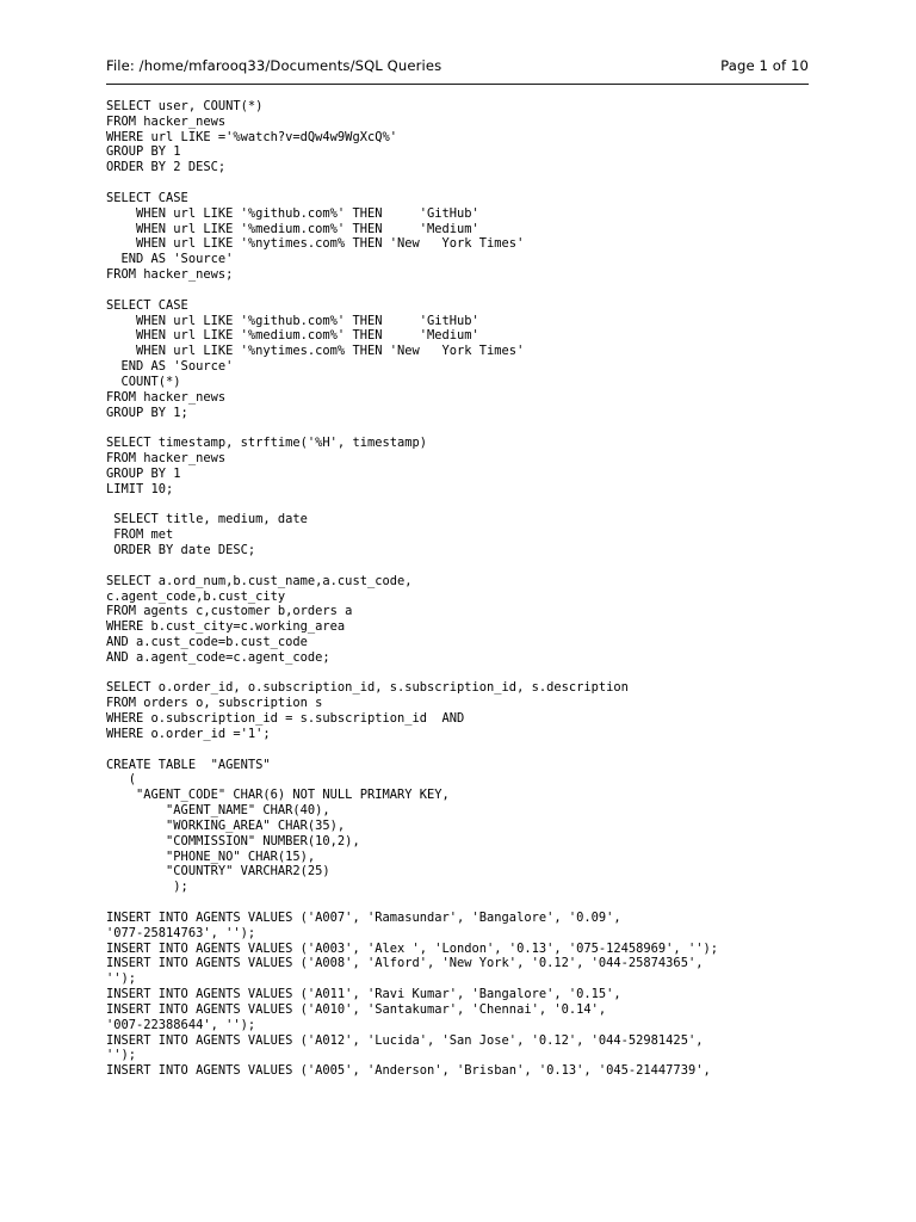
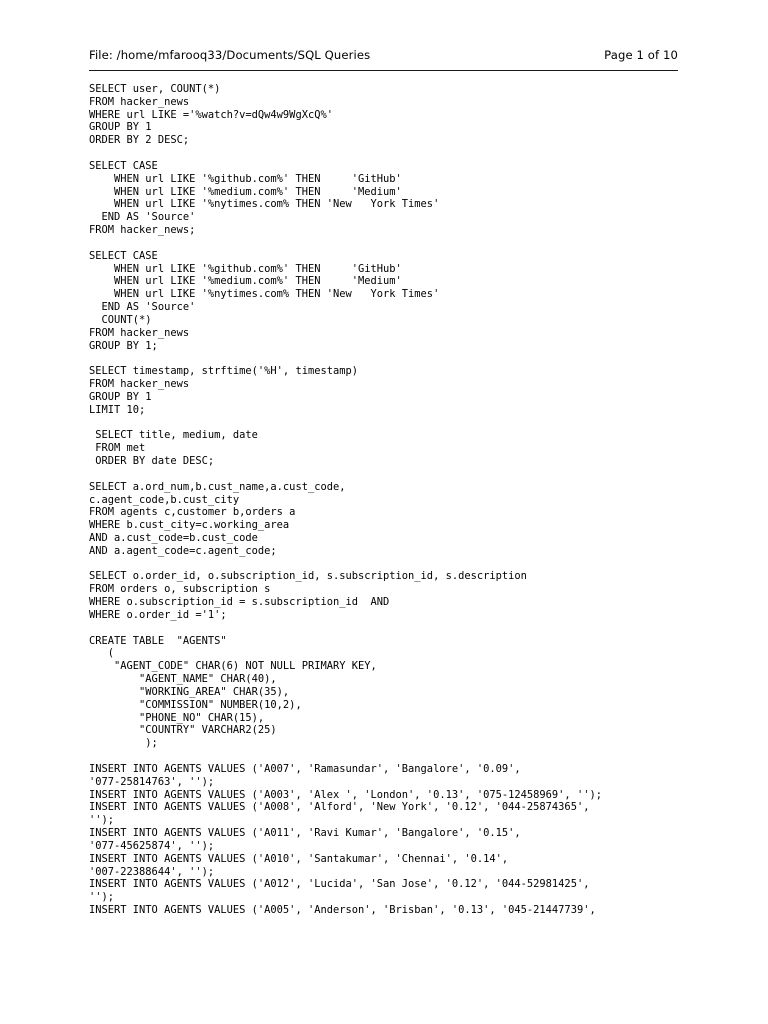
  File: /home/mfarooq33/Documents/SQL Queries
  Page 1 of 10
  SELECT user, COUNT(*)
  FROM hacker_news
  WHERE url LIKE ='%watch?v=dQw4w9WgXcQ%'
  GROUP BY 1
  ORDER BY 2 DESC;
  SELECT CASE
  WHEN url LIKE '%github.com%' THEN 'GitHub'
  WHEN url LIKE '%medium.com%' THEN 'Medium'
  WHEN url LIKE '%nytimes.com% THEN 'New York Times'
  END AS 'Source'
  FROM hacker_news;
  SELECT CASE
  WHEN url LIKE '%github.com%' THEN 'GitHub'
  WHEN url LIKE '%medium.com%' THEN 'Medium'
  WHEN url LIKE '%nytimes.com% THEN 'New York Times'
  END AS 'Source'
  COUNT(*)
  FROM hacker_news
  GROUP BY 1;
  SELECT timestamp, strftime('%H', timestamp)
  FROM hacker_news
  GROUP BY 1
  LIMIT 10;
  SELECT title, medium, date
  FROM met
  ORDER BY date DESC;
  SELECT a.ord_num,b.cust_name,a.cust_code,
  c.agent_code,b.cust_city
  FROM agents c,customer b,orders a
  WHERE b.cust_city=c.working_area
  AND a.cust_code=b.cust_code
  AND a.agent_code=c.agent_code;
  SELECT o.order_id, o.subscription_id, s.subscription_id, s.description
  FROM orders o, subscription s
  WHERE o.subscription_id = s.subscription_id AND
  WHERE o.order_id ='1';
  CREATE TABLE "AGENTS"
  (
  "AGENT_CODE" CHAR(6) NOT NULL PRIMARY KEY,
  "AGENT_NAME" CHAR(40),
  "WORKING_AREA" CHAR(35),
  "COMMISSION" NUMBER(10,2),
  "PHONE_NO" CHAR(15),
  "COUNTRY" VARCHAR2(25)
  );
  INSERT INTO AGENTS VALUES ('A007', 'Ramasundar', 'Bangalore', '0.09',
  '077-25814763', '');
  INSERT INTO AGENTS VALUES ('A003', 'Alex ', 'London', '0.13', '075-12458969', '');
  INSERT INTO AGENTS VALUES ('A008', 'Alford', 'New York', '0.12', '044-25874365',
  '');
  INSERT INTO AGENTS VALUES ('A011', 'Ravi Kumar', 'Bangalore', '0.15',
+ '077-45625874', '');
  INSERT INTO AGENTS VALUES ('A010', 'Santakumar', 'Chennai', '0.14',
  '007-22388644', '');
  INSERT INTO AGENTS VALUES ('A012', 'Lucida', 'San Jose', '0.12', '044-52981425',
  '');
  INSERT INTO AGENTS VALUES ('A005', 'Anderson', 'Brisban', '0.13', '045-21447739',
